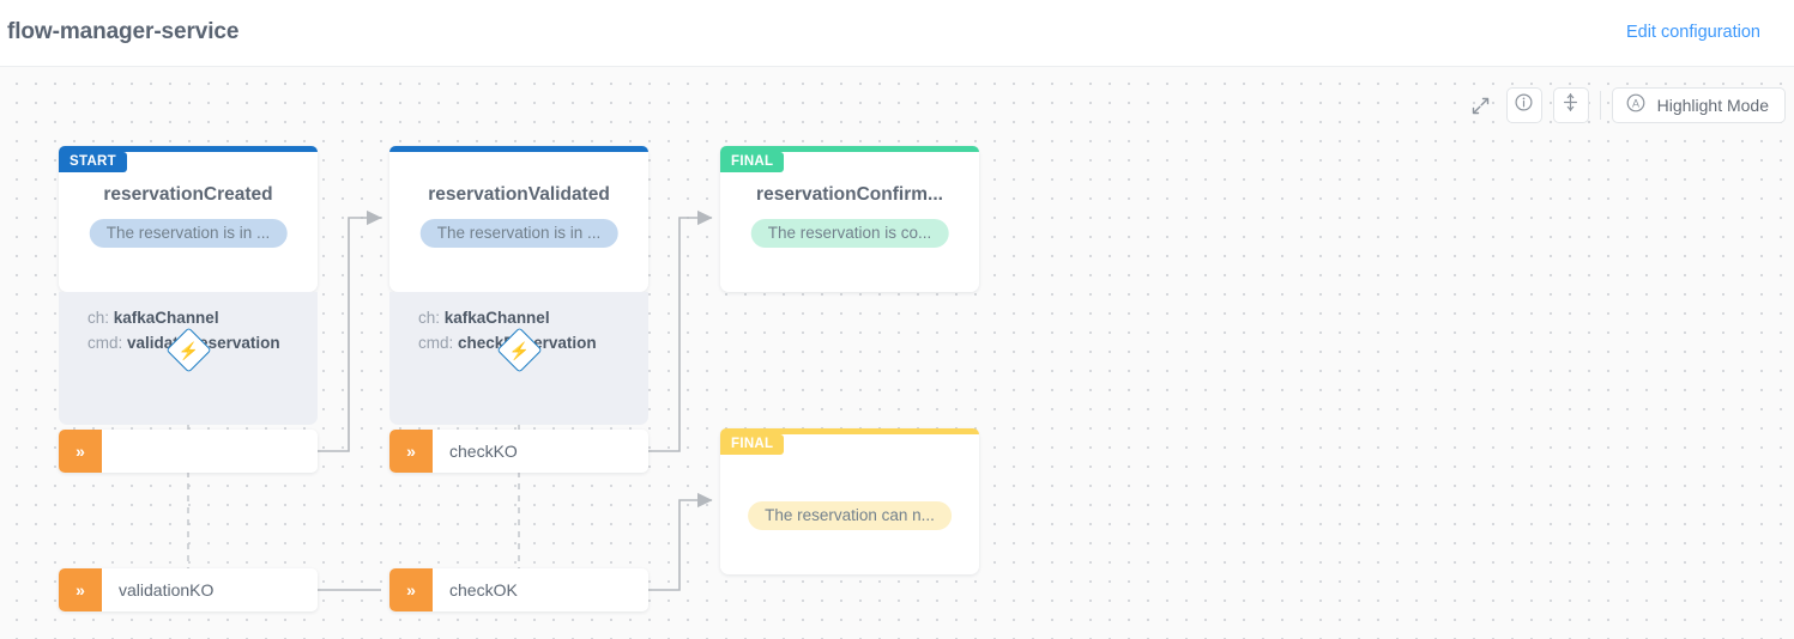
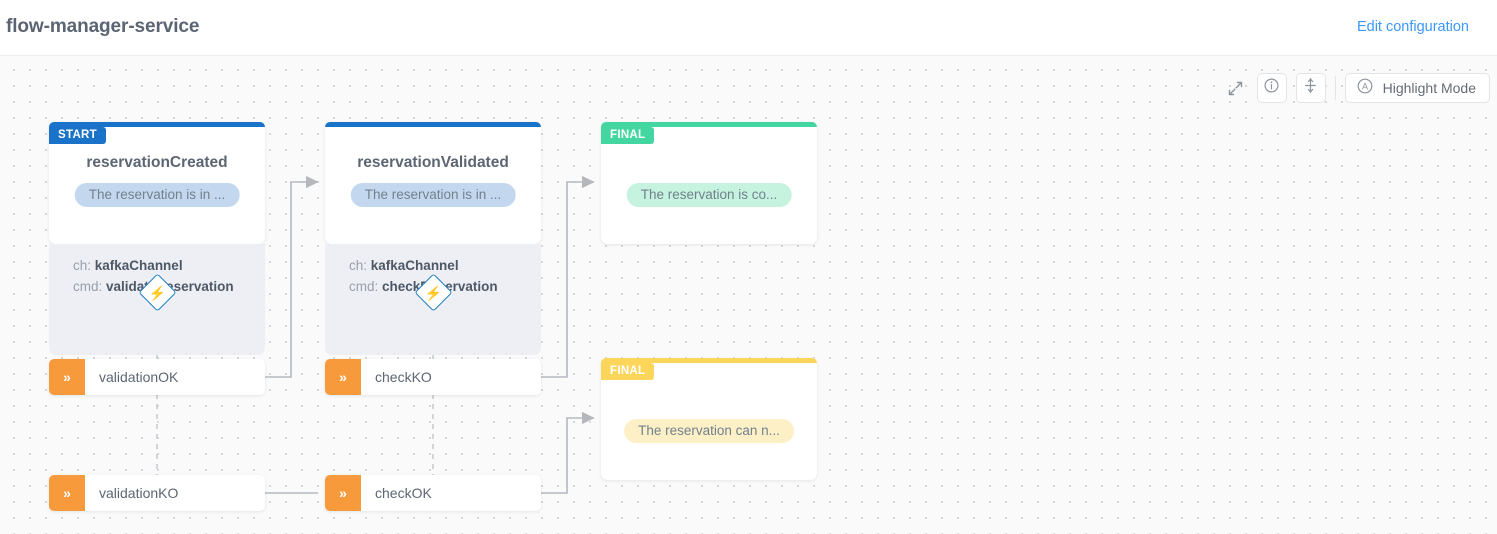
  flow-manager-service
  Edit configuration
  A
  Highlight Mode
  START
  reservationCreated
  The reservation is in ...
  ch: kafkaChannel
  cmd: validaservation
  ⚡
  reservationValidated
  The reservation is in ...
  ch: kafkaChannel
  cmd: checkervation
  ⚡
  FINAL
- reservationConfirm...
  The reservation is co...
  FINAL
  The reservation can n...
  »
+ validationOK
  »
  checkKO
  »
  validationKO
  »
  checkOK
